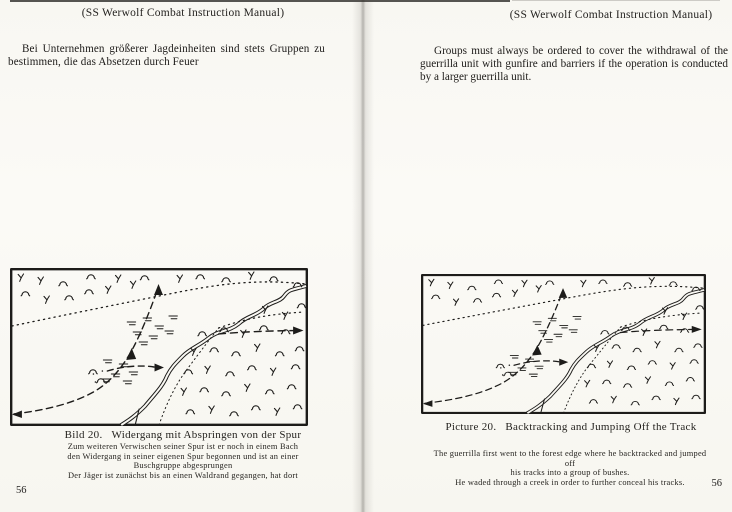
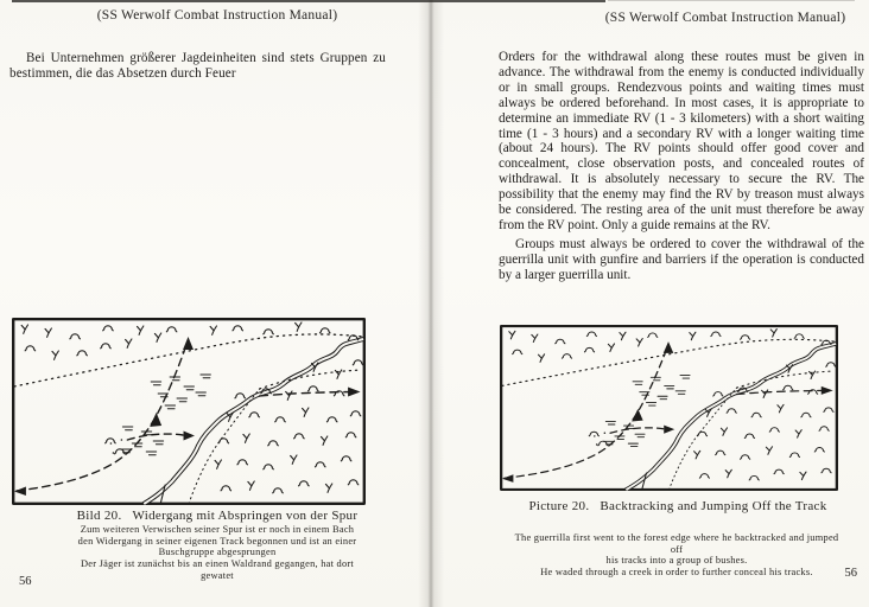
  (SS Werwolf Combat Instruction Manual)
  Bei Unternehmen größerer Jagdeinheiten sind stets Gruppen zu bestimmen, die das Absetzen durch Feuer
  Bild 20. Widergang mit Abspringen von der Spur
  Zum weiteren Verwischen seiner Spur ist er noch in einem Bach
- den Widergang in seiner eigenen Spur begonnen und ist an einer
+ den Widergang in seiner eigenen Track begonnen und ist an einer
  Buschgruppe abgesprungen
  Der Jäger ist zunächst bis an einen Waldrand gegangen, hat dort
+ gewatet
  56
  (SS Werwolf Combat Instruction Manual)
+ Orders for the withdrawal along these routes must be given in advance. The withdrawal from the enemy is conducted individually or in small groups. Rendezvous points and waiting times must always be ordered beforehand. In most cases, it is appropriate to determine an immediate RV (1 - 3 kilometers) with a short waiting time (1 - 3 hours) and a secondary RV with a longer waiting time (about 24 hours). The RV points should offer good cover and concealment, close observation posts, and concealed routes of withdrawal. It is absolutely necessary to secure the RV. The possibility that the enemy may find the RV by treason must always be considered. The resting area of the unit must therefore be away from the RV point. Only a guide remains at the RV.
  Groups must always be ordered to cover the withdrawal of the guerrilla unit with gunfire and barriers if the operation is conducted by a larger guerrilla unit.
  Picture 20. Backtracking and Jumping Off the Track
  The guerrilla first went to the forest edge where he backtracked and jumped
  off
  his tracks into a group of bushes.
  He waded through a creek in order to further conceal his tracks.
  56
